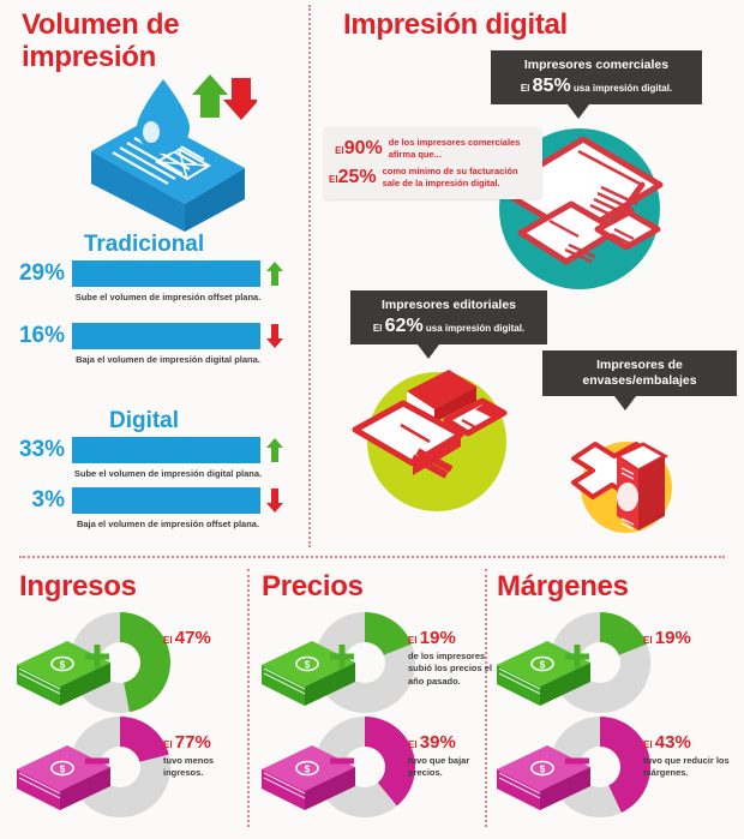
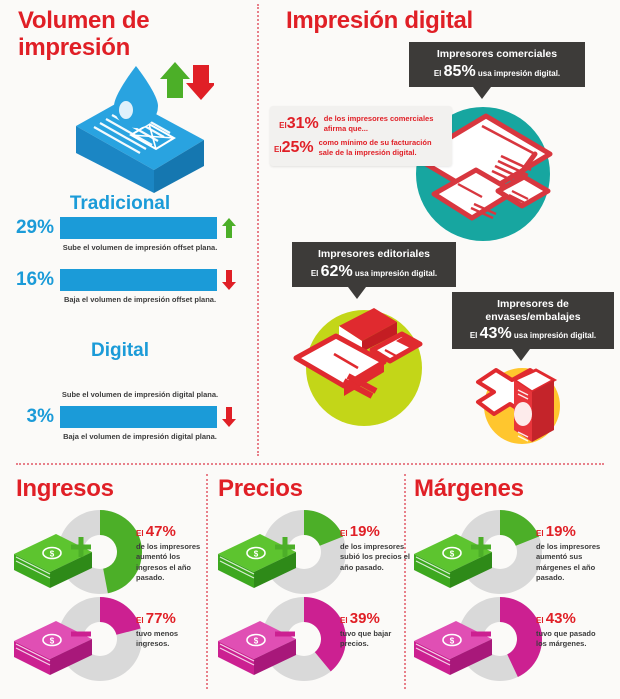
  Volumen de impresión
  Impresión digital
  Tradicional
  29%
  Sube el volumen de impresión offset plana.
  16%
- Baja el volumen de impresión digital plana.
+ Baja el volumen de impresión offset plana.
  Digital
- 33%
  Sube el volumen de impresión digital plana.
  3%
- Baja el volumen de impresión offset plana.
+ Baja el volumen de impresión digital plana.
  Impresores comerciales
  El 85% usa impresión digital.
  Impresores editoriales
  El 62% usa impresión digital.
  Impresores de envases/embalajes
+ El 43% usa impresión digital.
- El90%
+ El31%
  de los impresores comerciales afirma que...
  El25%
  como mínimo de su facturación sale de la impresión digital.
  Ingresos
  Precios
  Márgenes
  $
  El 47%
+ de los impresores aumentó los ingresos el año pasado.
  $
  El 77%
  tuvo menos ingresos.
  $
  El 19%
  de los impresores subió los precios el año pasado.
  $
  El 39%
  tuvo que bajar precios.
  $
  El 19%
+ de los impresores aumentó sus márgenes el año pasado.
  $
  El 43%
- tuvo que reducir los márgenes.
+ tuvo que pasado los márgenes.
